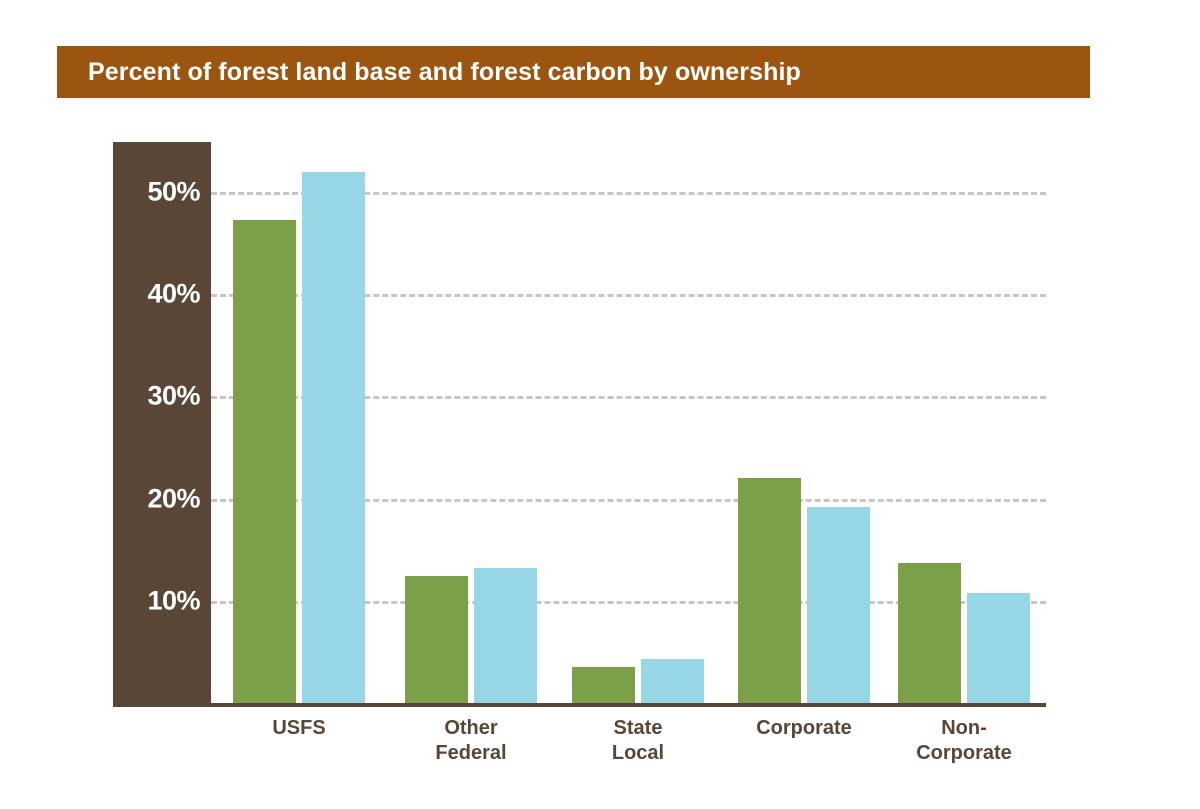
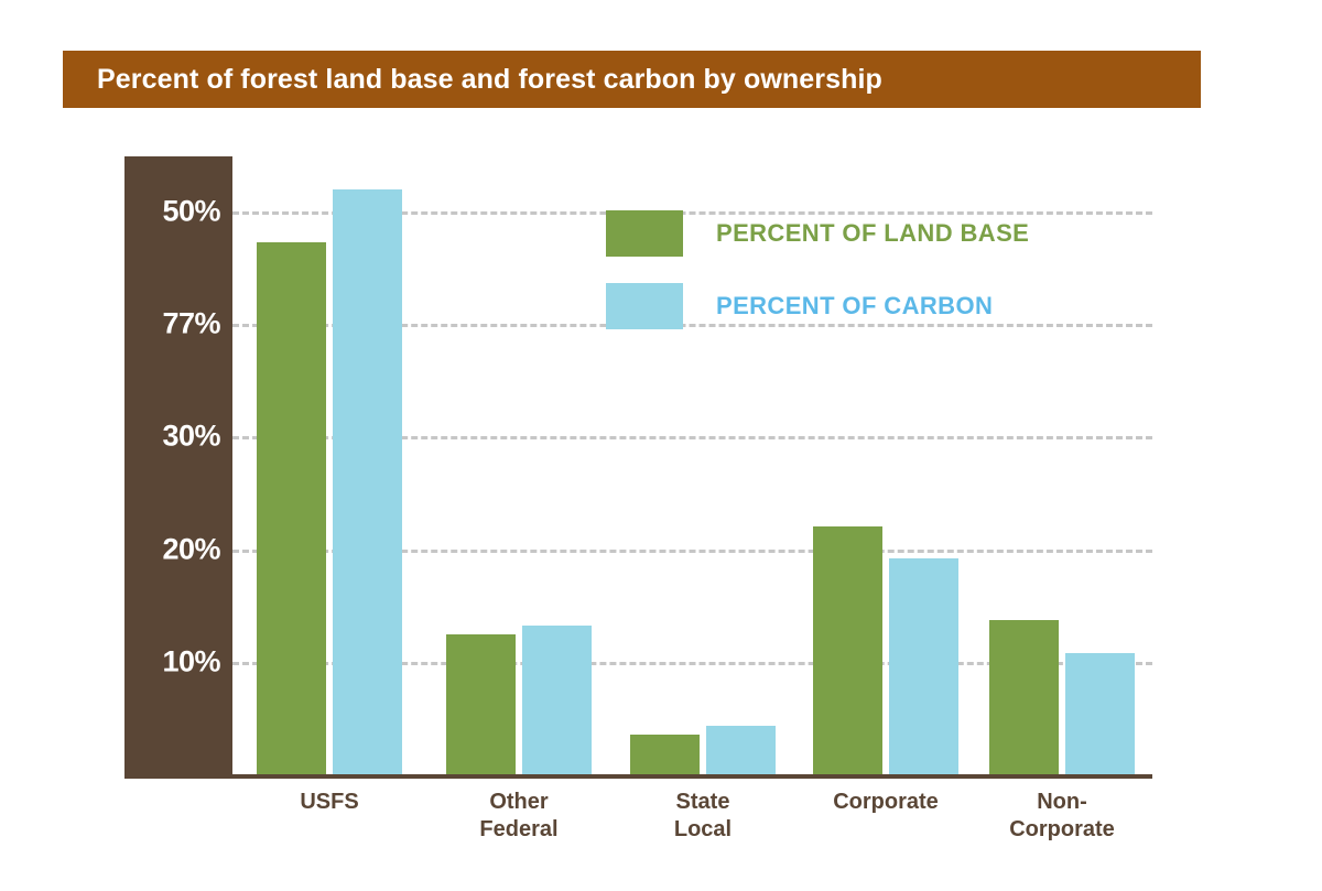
  Percent of forest land base and forest carbon by ownership
  10%
  20%
  30%
- 40%
+ 77%
  50%
  USFS
  Other
  Federal
  State
  Local
  Corporate
  Non-
  Corporate
+ PERCENT OF LAND BASE
+ PERCENT OF CARBON
